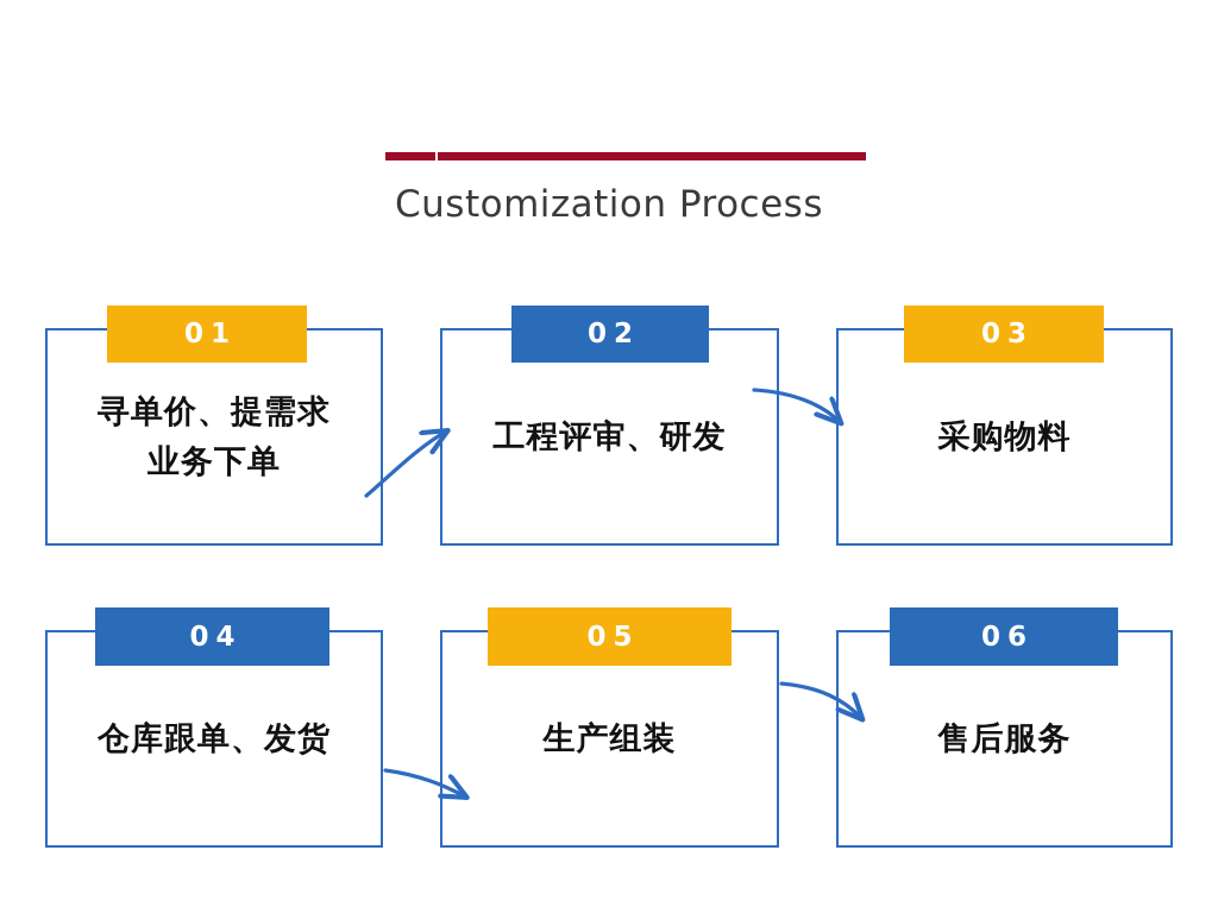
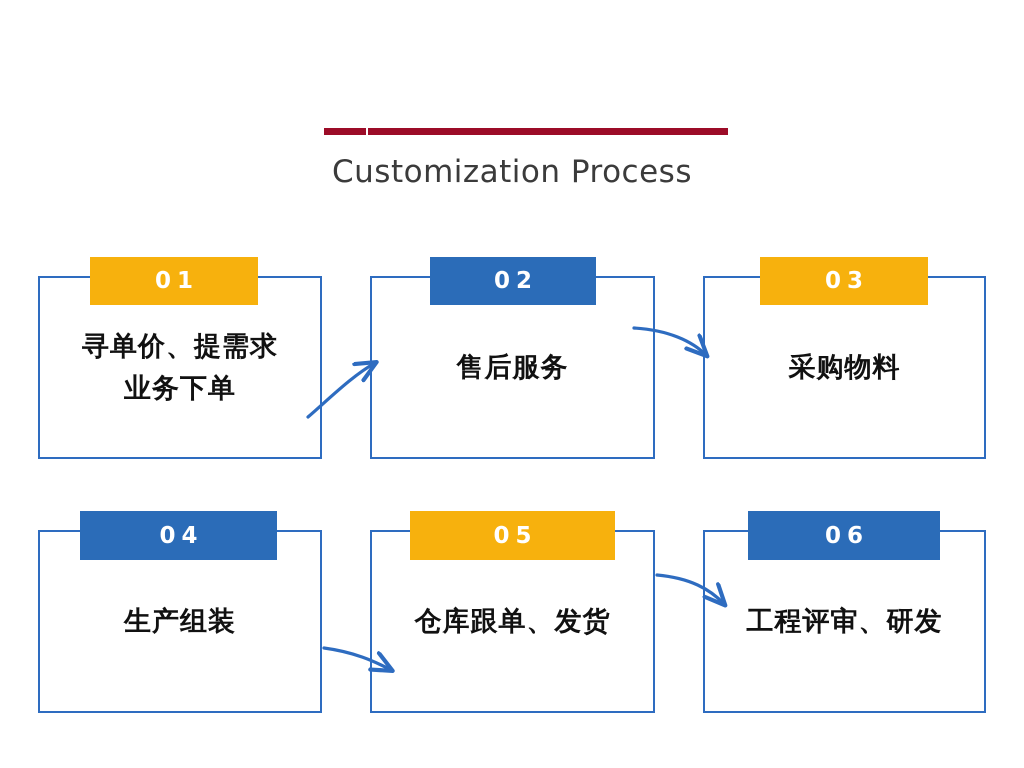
  Customization Process
  寻单价、提需求
  业务下单
  01
- 工程评审、研发
+ 售后服务
  02
  采购物料
  03
- 仓库跟单、发货
+ 生产组装
  04
- 生产组装
+ 仓库跟单、发货
  05
- 售后服务
+ 工程评审、研发
  06
